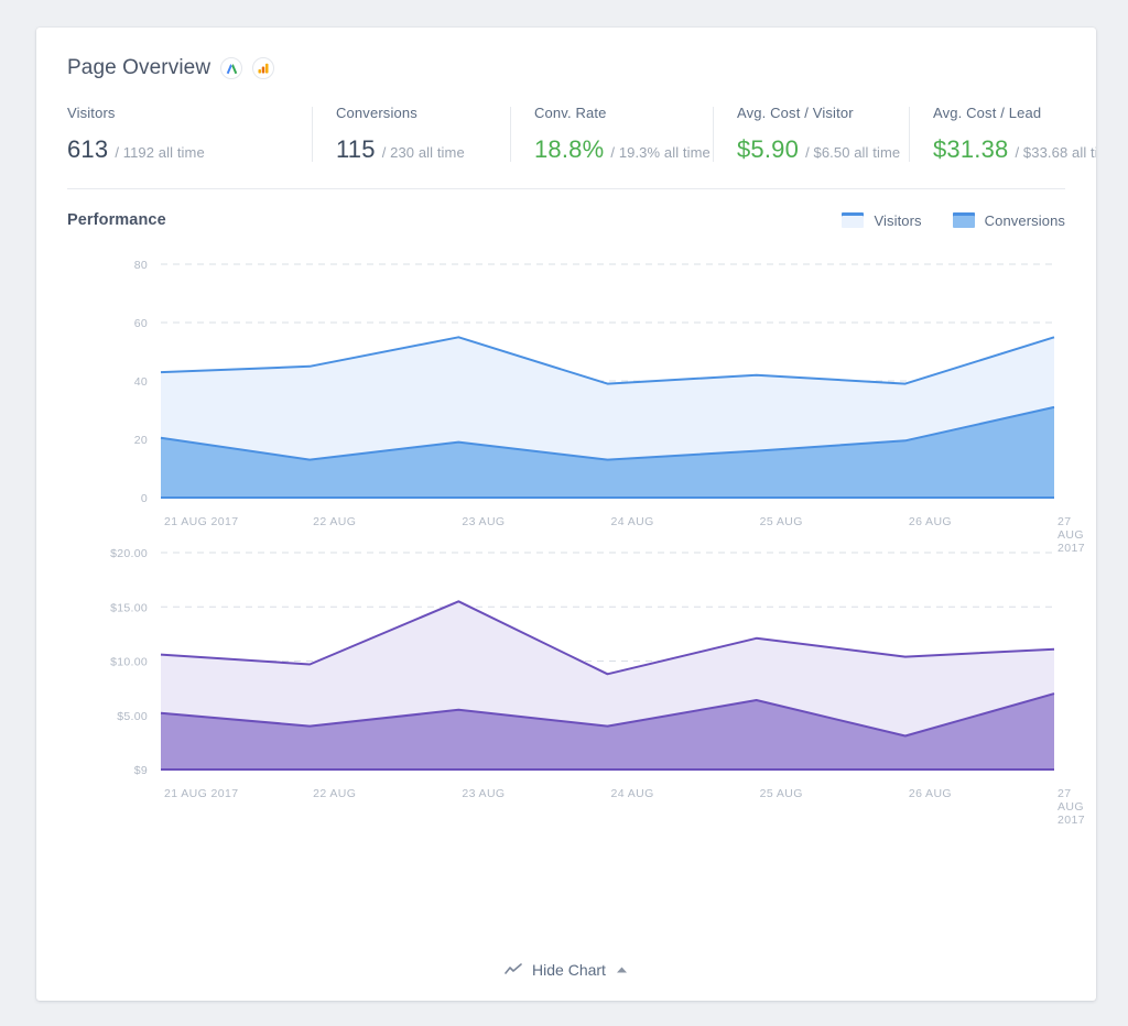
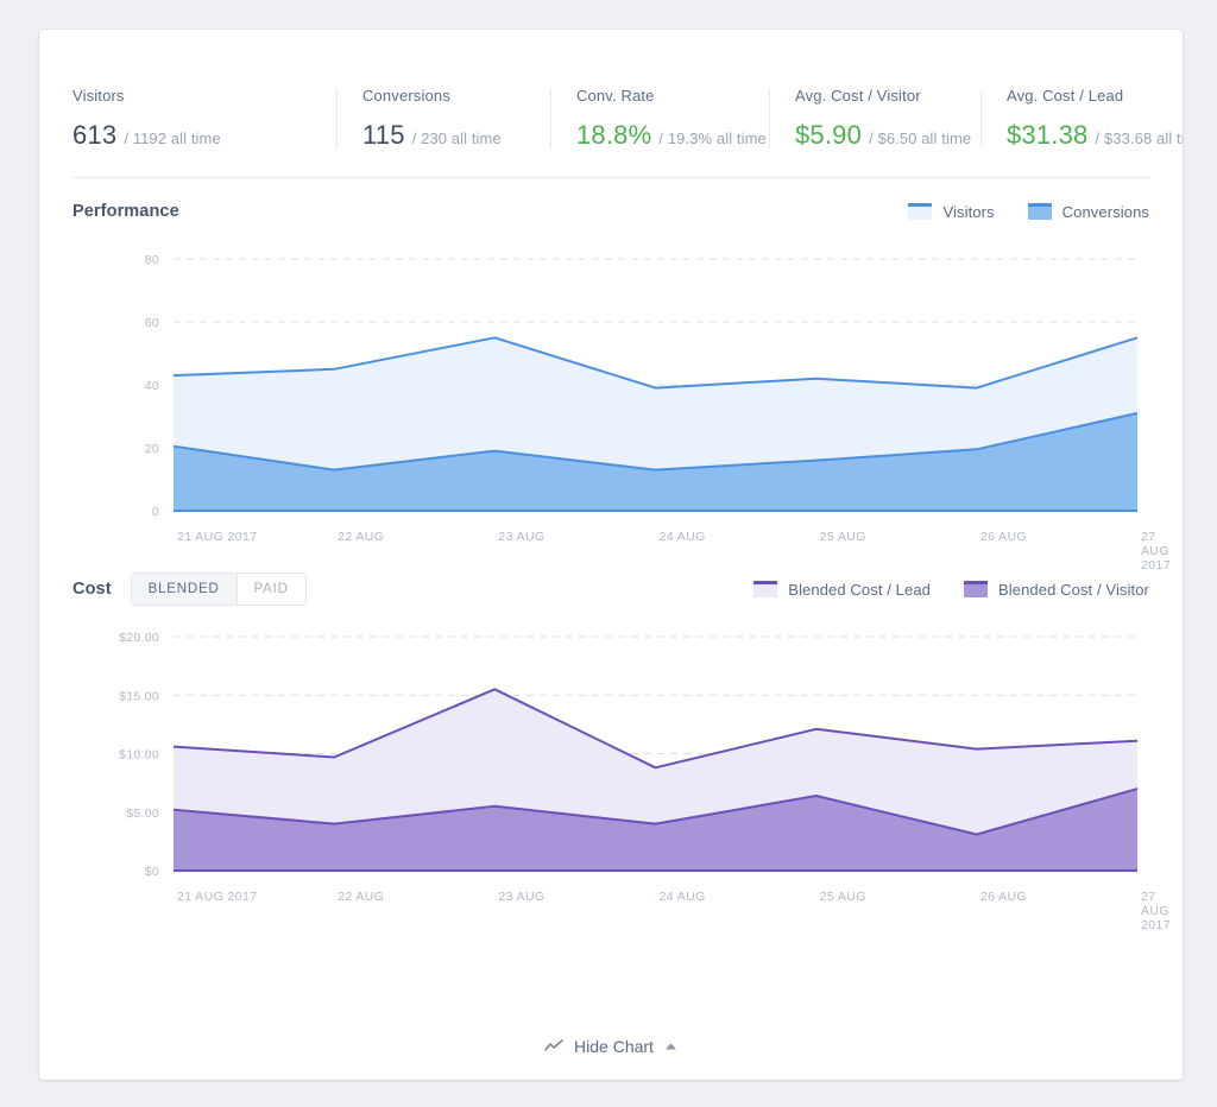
- Page Overview
  Visitors
  613
  / 1192 all time
  Conversions
  115
  / 230 all time
  Conv. Rate
  18.8%
  / 19.3% all time
  Avg. Cost / Visitor
  $5.90
  / $6.50 all time
  Avg. Cost / Lead
  $31.38
  / $33.68 all t
  Performance
  Visitors
  Conversions
  0
  20
  40
  60
  80
  21 AUG 2017
  22 AUG
  23 AUG
  24 AUG
  25 AUG
  26 AUG
  27 AUG 2017
+ Cost
+ BLENDED
+ PAID
+ Blended Cost / Lead
+ Blended Cost / Visitor
- $9
+ $0
  $5.00
  $10.00
  $15.00
  $20.00
  21 AUG 2017
  22 AUG
  23 AUG
  24 AUG
  25 AUG
  26 AUG
  27 AUG 2017
  Hide Chart
